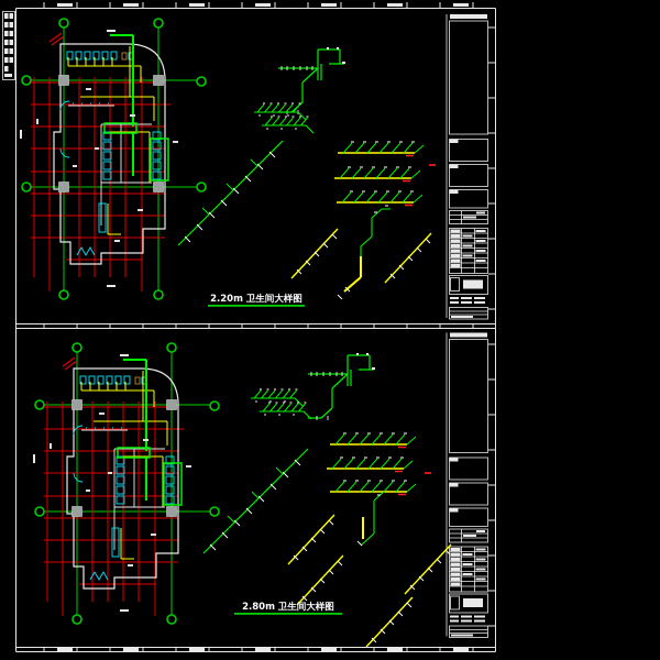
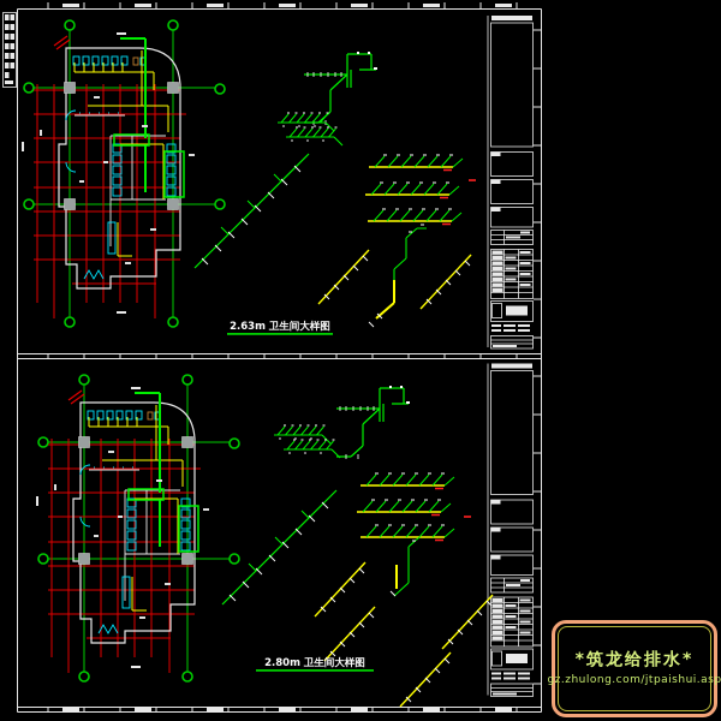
- 2.20m 卫生间大样图
+ 2.63m 卫生间大样图
  2.80m 卫生间大样图
+ *筑龙给排水*
+ gz.zhulong.com/jtpaishui.asp
